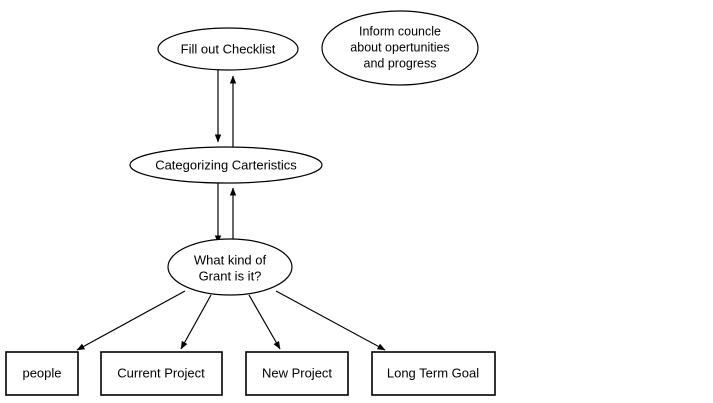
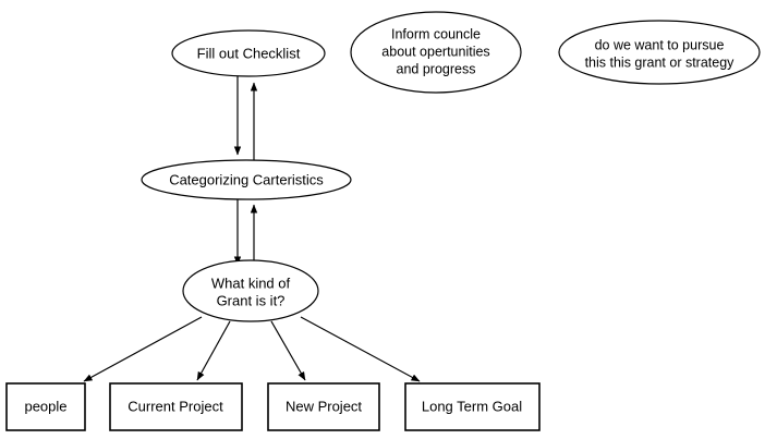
  Fill out Checklist
  Inform councle
  about opertunities
  and progress
+ do we want to pursue
+ this this grant or strategy
  Categorizing Carteristics
  What kind of
  Grant is it?
  people
  Current Project
  New Project
  Long Term Goal
